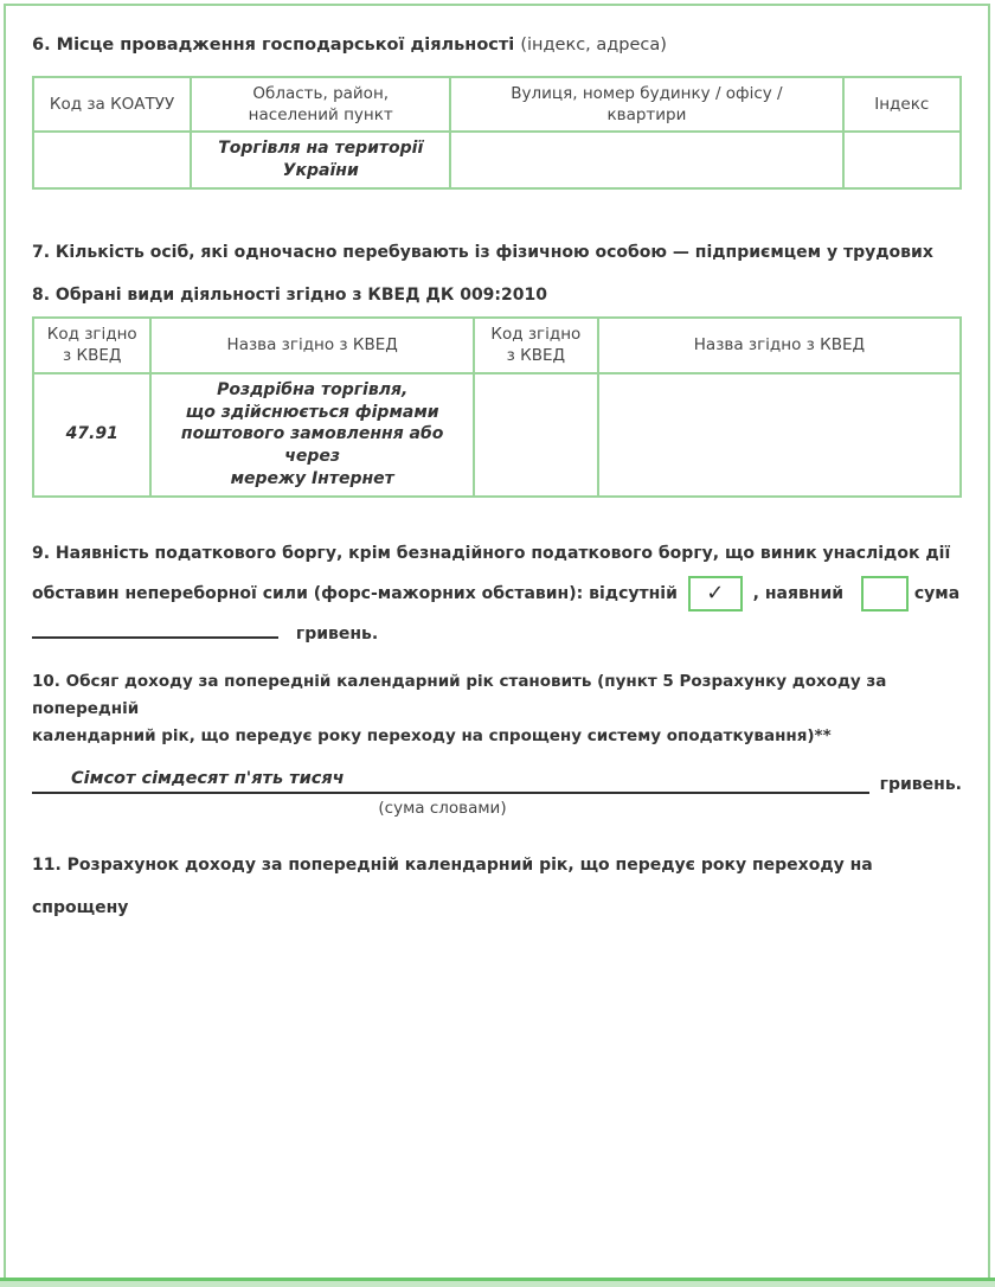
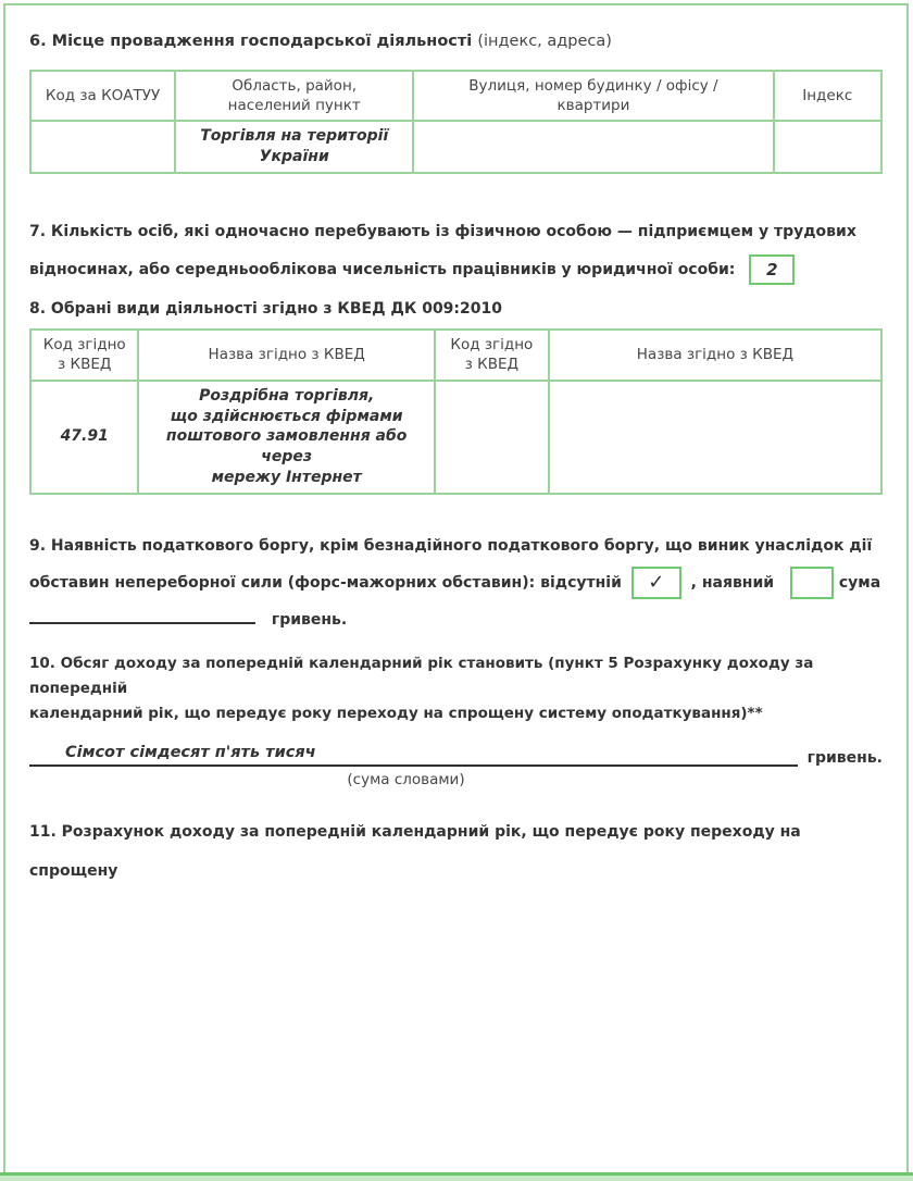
  6. Місце провадження господарської діяльності (індекс, адреса)
  Код за КОАТУУ	Область, район, населений пункт	Вулиця, номер будинку / офісу / квартири	Індекс
  	Торгівля на території України
  7. Кількість осіб, які одночасно перебувають із фізичною особою — підприємцем у трудових
+ відносинах, або середньооблікова чисельність працівників у юридичної особи: 2
  8. Обрані види діяльності згідно з КВЕД ДК 009:2010
  Код згідно з КВЕД	Назва згідно з КВЕД	Код згідно з КВЕД	Назва згідно з КВЕД
  47.91	Роздрібна торгівля, що здійснюється фірмами поштового замовлення або через мережу Інтернет
  9. Наявність податкового боргу, крім безнадійного податкового боргу, що виник унаслідок дії
  обставин непереборної сили (форс-мажорних обставин): відсутній ✓ , наявний сума
  гривень.
  10. Обсяг доходу за попередній календарний рік становить (пункт 5 Розрахунку доходу за попередній
  календарний рік, що передує року переходу на спрощену систему оподаткування)**
  Сімсот сімдесят п'ять тисяч
  гривень.
  (сума словами)
  11. Розрахунок доходу за попередній календарний рік, що передує року переходу на спрощену
